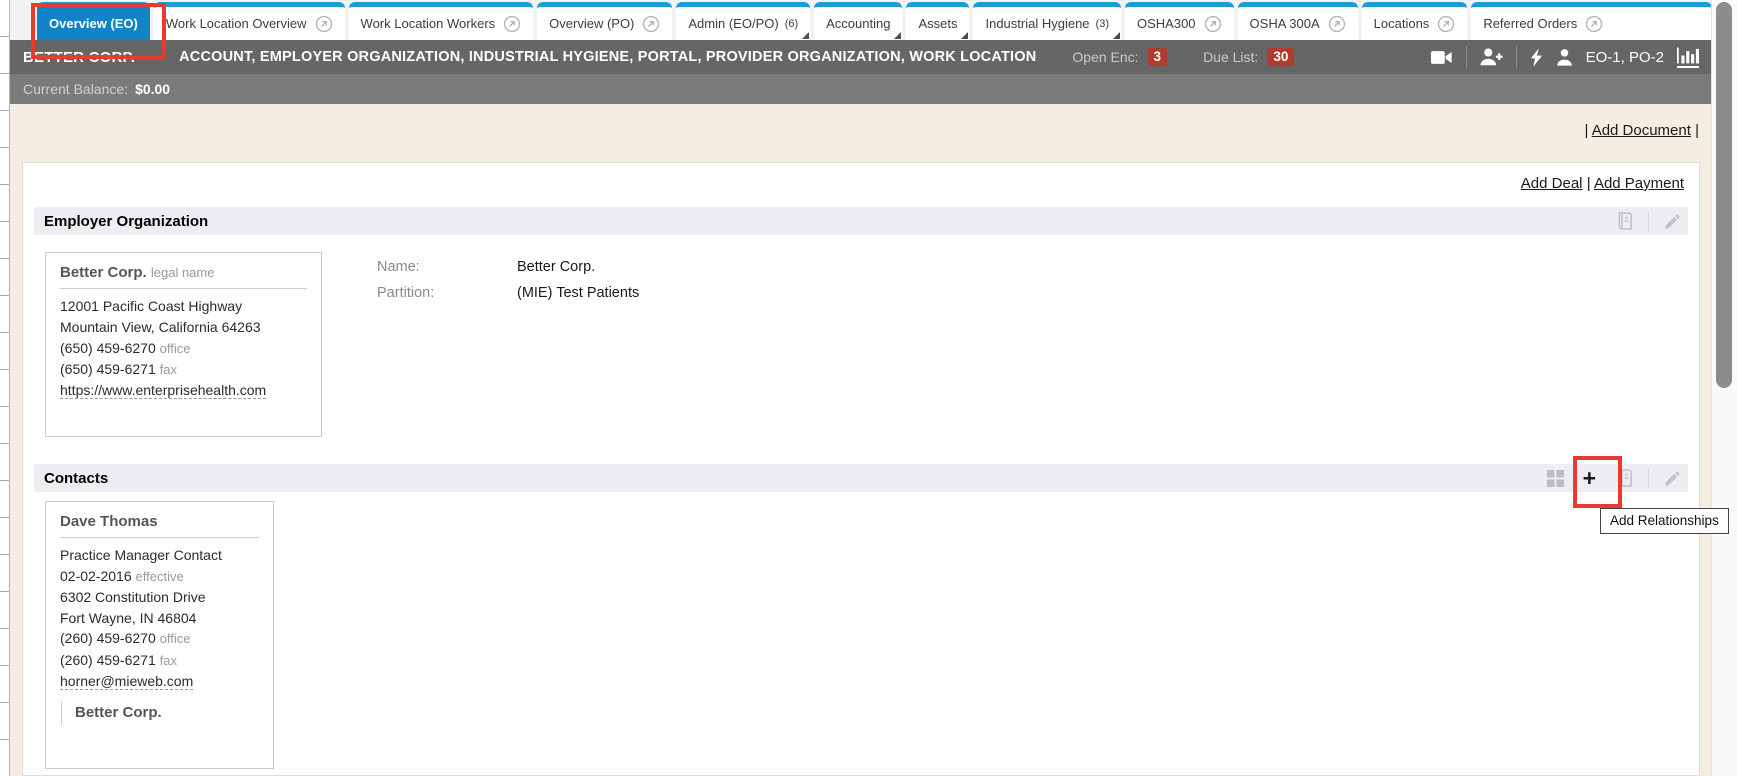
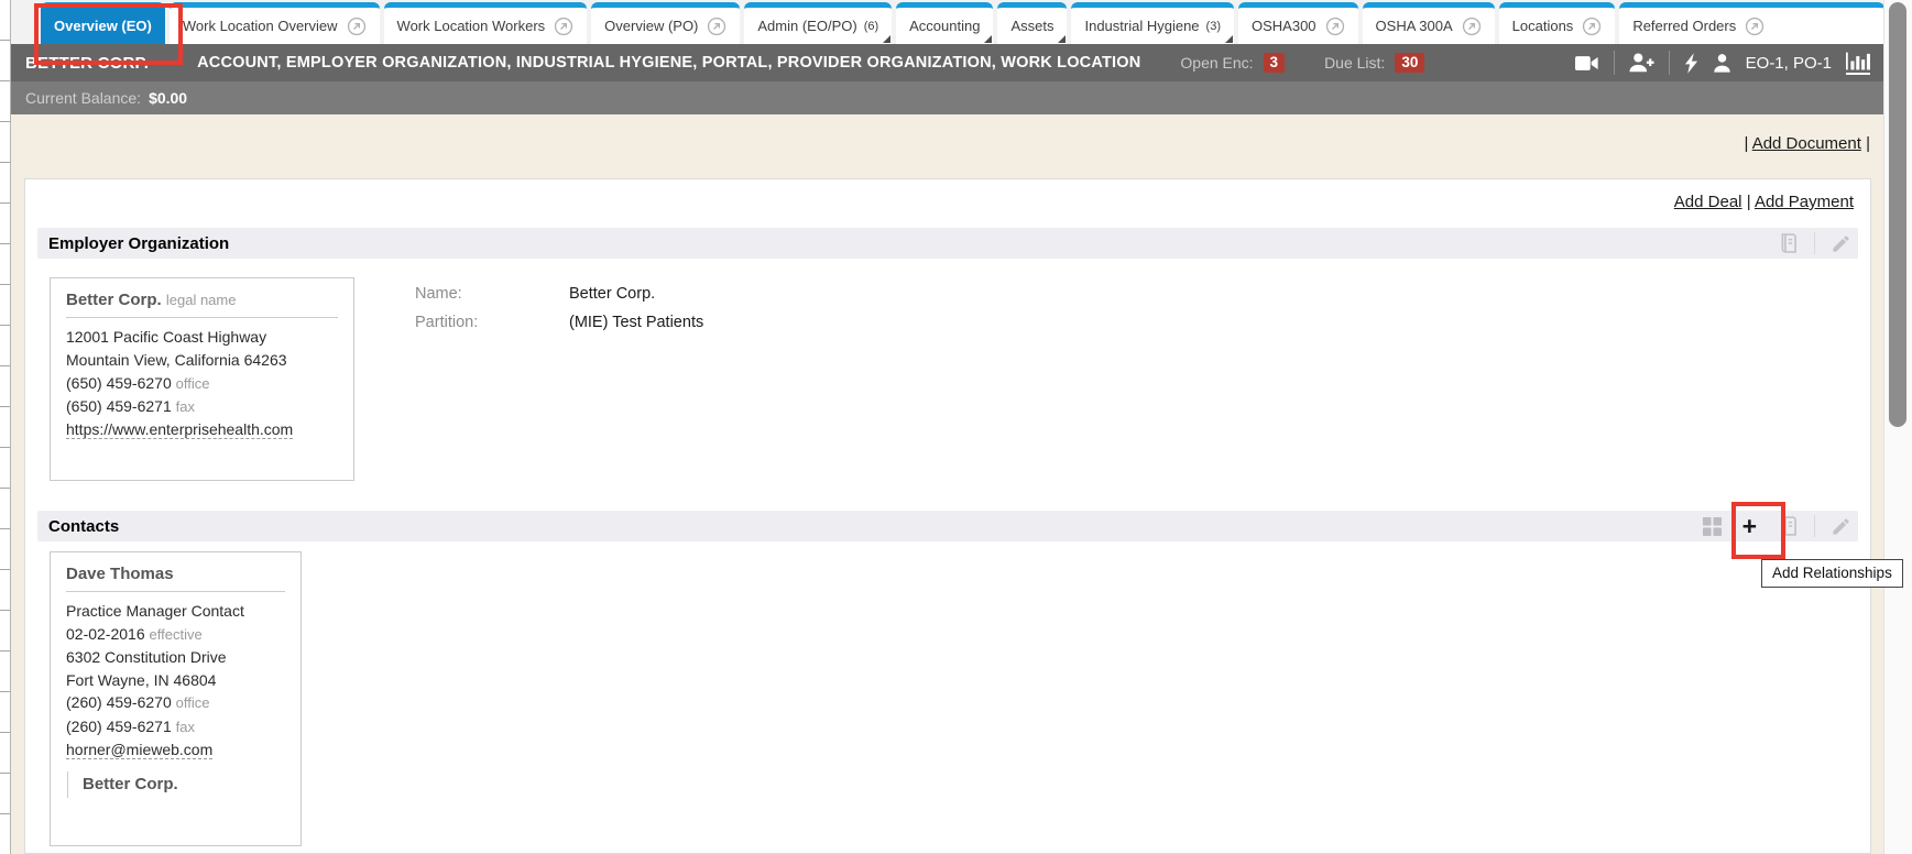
  Overview (EO)
  Work Location Overview
  Work Location Workers
  Overview (PO)
  Admin (EO/PO)
  (6)
  Accounting
  Assets
  Industrial Hygiene
  (3)
  OSHA300
  OSHA 300A
  Locations
  Referred Orders
  BETTER CORP.
  ACCOUNT, EMPLOYER ORGANIZATION, INDUSTRIAL HYGIENE, PORTAL, PROVIDER ORGANIZATION, WORK LOCATION
  Open Enc:
  3
  Due List:
  30
- EO-1, PO-2
+ EO-1, PO-1
  Current Balance:
  $0.00
  | Add Document |
  Add Deal | Add Payment
  Employer Organization
  Better Corp. legal name
  12001 Pacific Coast Highway
  Mountain View, California 64263
  (650) 459-6270 office
  (650) 459-6271 fax
  https://www.enterprisehealth.com
  Name:
  Better Corp.
  Partition:
  (MIE) Test Patients
  Contacts
  +
  Dave Thomas
  Practice Manager Contact
  02-02-2016 effective
  6302 Constitution Drive
  Fort Wayne, IN 46804
  (260) 459-6270 office
  (260) 459-6271 fax
  horner@mieweb.com
  Better Corp.
  Add Relationships
